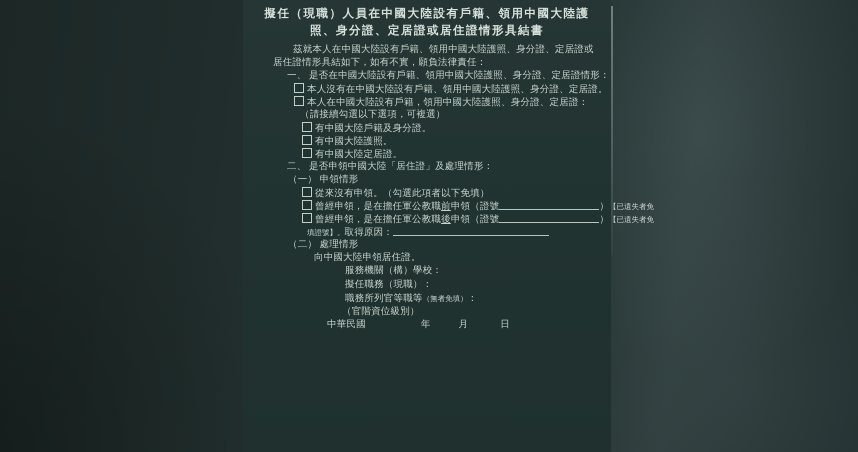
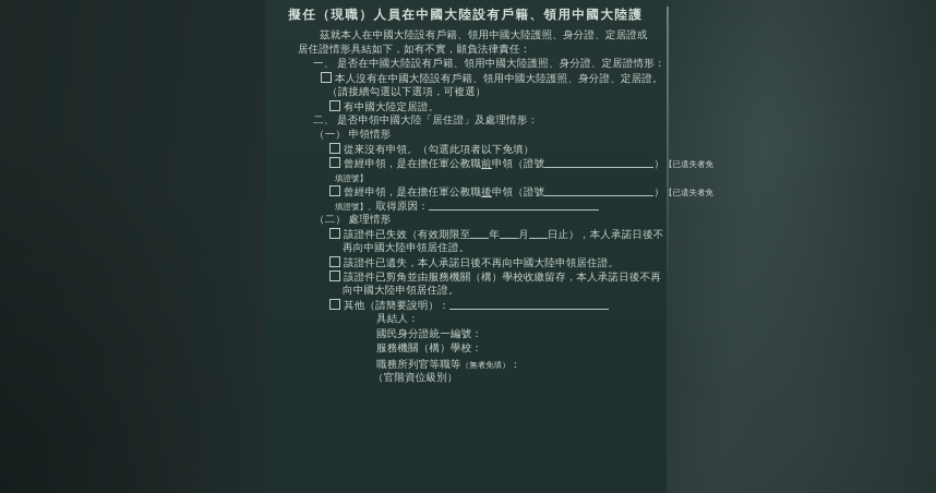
  擬任（現職）人員在中國大陸設有戶籍、領用中國大陸護
- 照、身分證、定居證或居住證情形具結書
  茲就本人在中國大陸設有戶籍、領用中國大陸護照、身分證、定居證或
  居住證情形具結如下，如有不實，願負法律責任：
  一、 是否在中國大陸設有戶籍、領用中國大陸護照、身分證、定居證情形：
  本人沒有在中國大陸設有戶籍、領用中國大陸護照、身分證、定居證。
- 本人在中國大陸設有戶籍，領用中國大陸護照、身分證、定居證：
  （請接續勾選以下選項，可複選）
- 有中國大陸戶籍及身分證。
- 有中國大陸護照。
  有中國大陸定居證。
  二、 是否申領中國大陸「居住證」及處理情形：
  （一） 申領情形
  從來沒有申領。（勾選此項者以下免填）
  曾經申領，是在擔任軍公教職前申領（證號 ） 已遺失者免
+ 填證號】
  曾經申領，是在擔任軍公教職後申領（證號 ） 已遺失者免
  填證號】。取得原因：
  （二） 處理情形
+ 該證件已失效（有效期限至 年 月 日止），本人承諾日後不
+ 再向中國大陸申領居住證。
+ 該證件已遺失，本人承諾日後不再向中國大陸申領居住證。
+ 該證件已剪角並由服務機關（構）學校收繳留存，本人承諾日後不再
  向中國大陸申領居住證。
+ 其他（請簡要說明）：
+ 具結人：
+ 國民身分證統一編號：
  服務機關（構）學校：
- 擬任職務（現職）：
  職務所列官等職等（無者免填）：
  （官階資位級別）
- 中華民國 年 月 日
